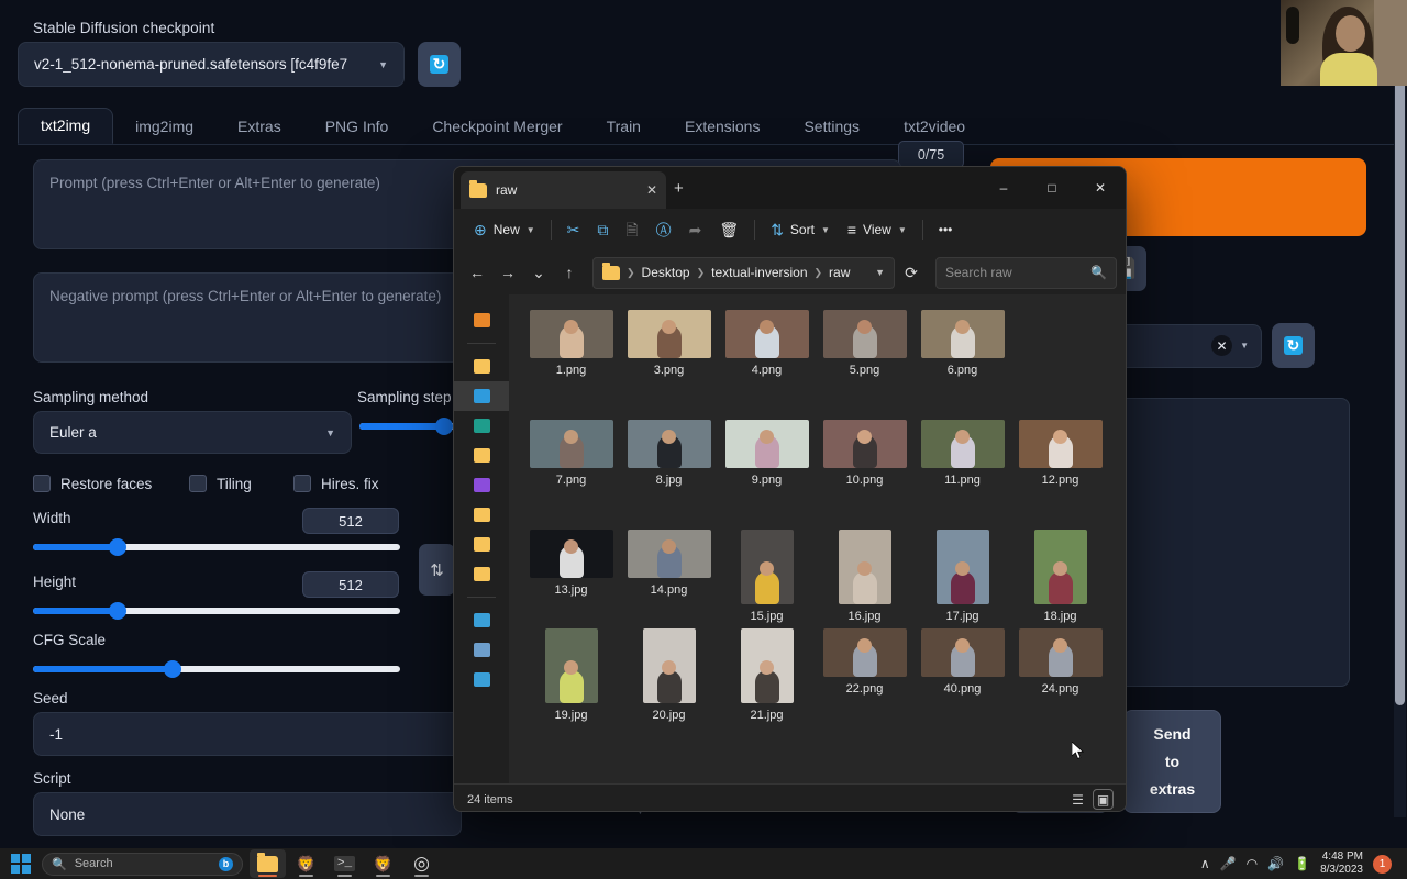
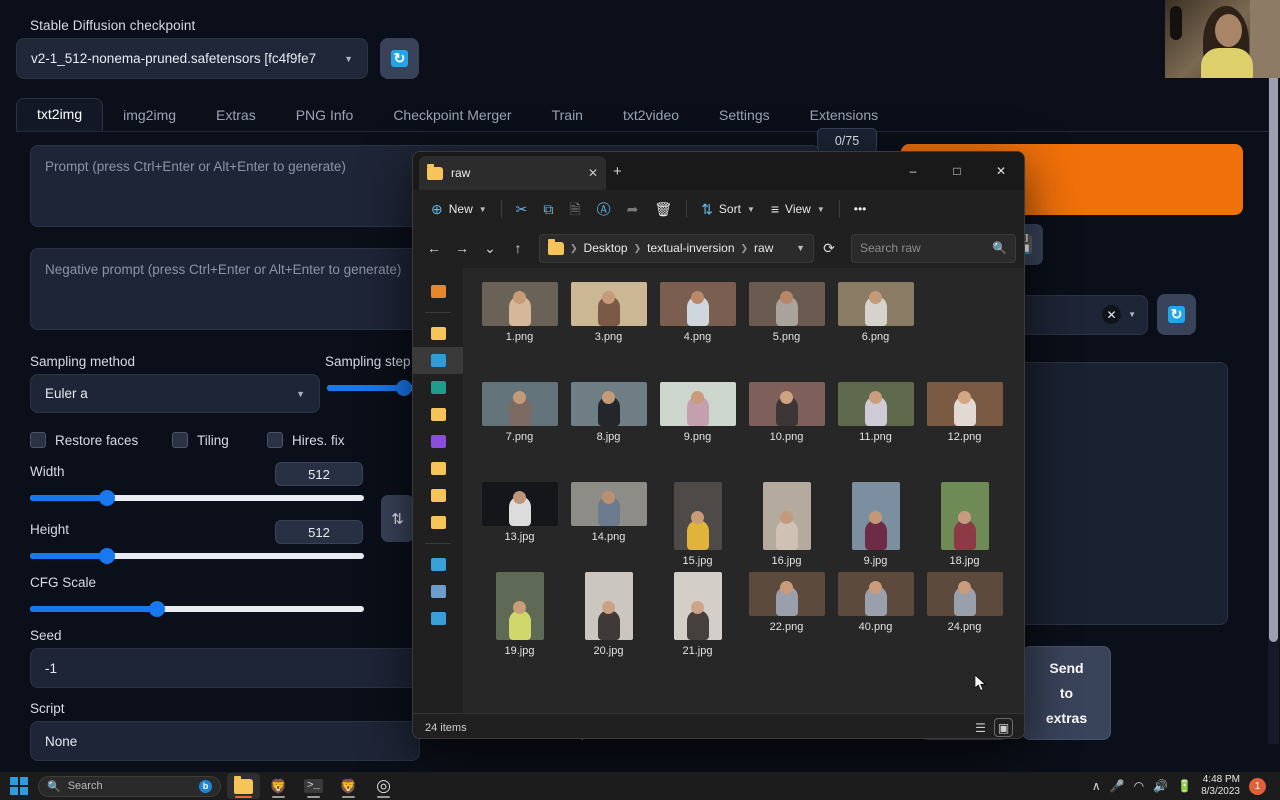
  Stable Diffusion checkpoint
  v2-1_512-nonema-pruned.safetensors [fc4f9fe7
  ▼
  txt2img
  img2img
  Extras
  PNG Info
  Checkpoint Merger
  Train
- Extensions
+ txt2video
  Settings
- txt2video
+ Extensions
  0/75
  Prompt (press Ctrl+Enter or Alt+Enter to generate)
  Negative prompt (press Ctrl+Enter or Alt+Enter to generate)
  ✕
  ▼
  Send
  to
  extras
  Sampling method
  Euler a
  ▼
  Sampling step
  Restore faces
  Tiling
  Hires. fix
  Width
  512
  Height
  512
  ⇅
  CFG Scale
  Seed
  -1
  Script
  None
  raw
  ✕
  +
  –
  □
  ✕
  ⊕
  New
  ▼
  ✂
  ⧉
  🗎
  Ⓐ
  ➦
  🗑
  ⇅
  Sort
  ▼
  ≡
  View
  ▼
  •••
  ←
  →
  ⌄
  ↑
  ❯
  Desktop
  ❯
  textual-inversion
  ❯
  raw
  ▼
  ⟳
  Search raw
  🔍
  1.png
  3.png
  4.png
  5.png
  6.png
  7.png
  8.jpg
  9.png
  10.png
  11.png
  12.png
  13.jpg
  14.png
  15.jpg
  16.jpg
- 17.jpg
+ 9.jpg
  18.jpg
  19.jpg
  20.jpg
  21.jpg
  22.png
  40.png
  24.png
  24 items
  ☰
  ▣
  🔍
  Search
  b
  🦁
  >_
  🦁
  ◎
  ∧
  🎤
  ◠
  🔊
  🔋
  4:48 PM
  8/3/2023
  1
